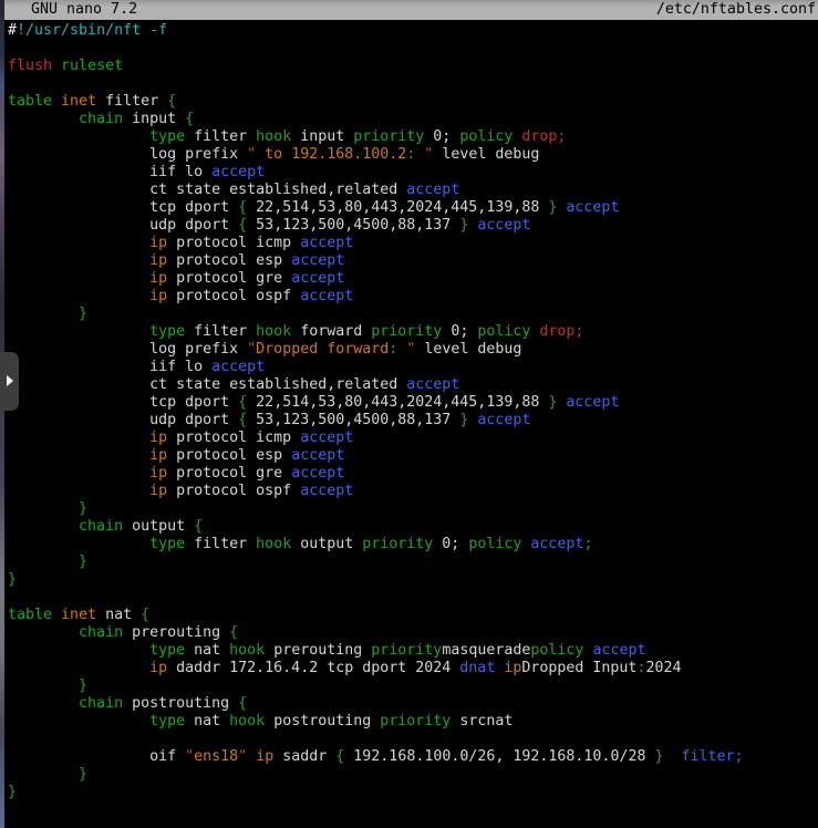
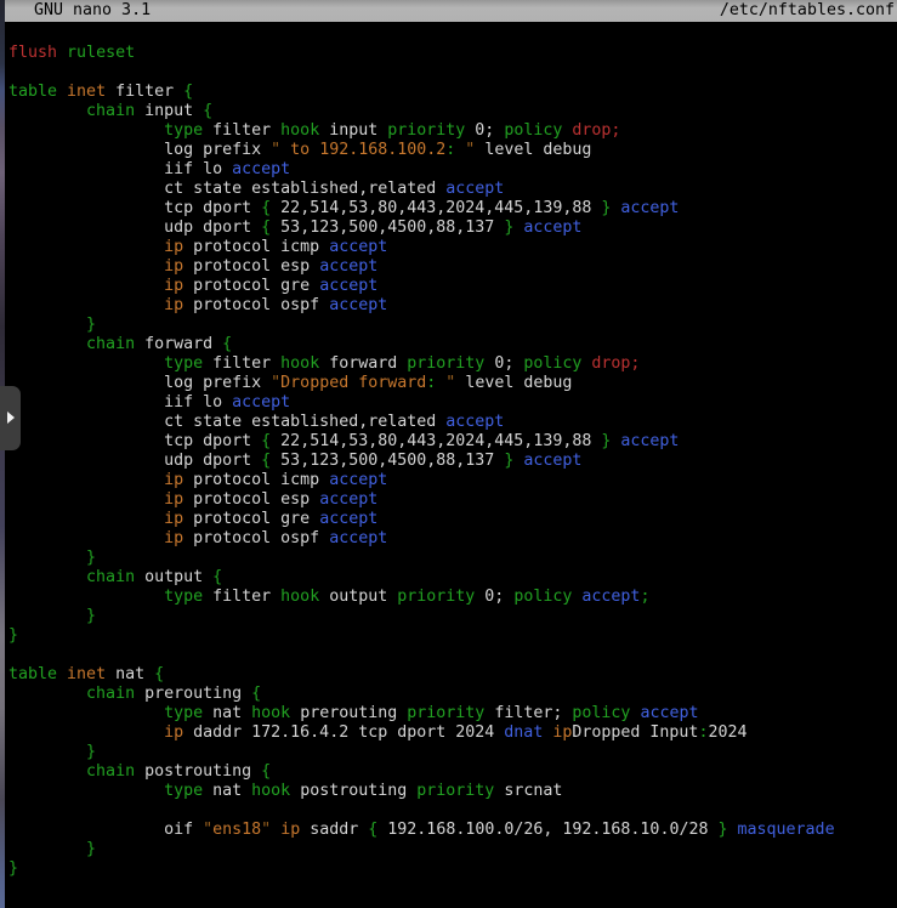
- GNU nano 7.2
+ GNU nano 3.1
  /etc/nftables.conf
- #!/usr/sbin/nft -f
  flush ruleset
  table inet filter {
  chain input {
  type filter hook input priority 0; policy drop;
  log prefix " to 192.168.100.2: " level debug
  iif lo accept
  ct state established,related accept
  tcp dport { 22,514,53,80,443,2024,445,139,88 } accept
  udp dport { 53,123,500,4500,88,137 } accept
  ip protocol icmp accept
  ip protocol esp accept
  ip protocol gre accept
  ip protocol ospf accept
  }
+ chain forward {
  type filter hook forward priority 0; policy drop;
  log prefix "Dropped forward: " level debug
  iif lo accept
  ct state established,related accept
  tcp dport { 22,514,53,80,443,2024,445,139,88 } accept
  udp dport { 53,123,500,4500,88,137 } accept
  ip protocol icmp accept
  ip protocol esp accept
  ip protocol gre accept
  ip protocol ospf accept
  }
  chain output {
  type filter hook output priority 0; policy accept;
  }
  }
  table inet nat {
  chain prerouting {
- type nat hook prerouting prioritymasqueradepolicy accept
+ type nat hook prerouting priority filter; policy accept
  ip daddr 172.16.4.2 tcp dport 2024 dnat ipDropped Input:2024
  }
  chain postrouting {
  type nat hook postrouting priority srcnat
- oif "ens18" ip saddr { 192.168.100.0/26, 192.168.10.0/28 } filter;
+ oif "ens18" ip saddr { 192.168.100.0/26, 192.168.10.0/28 } masquerade
  }
  }
